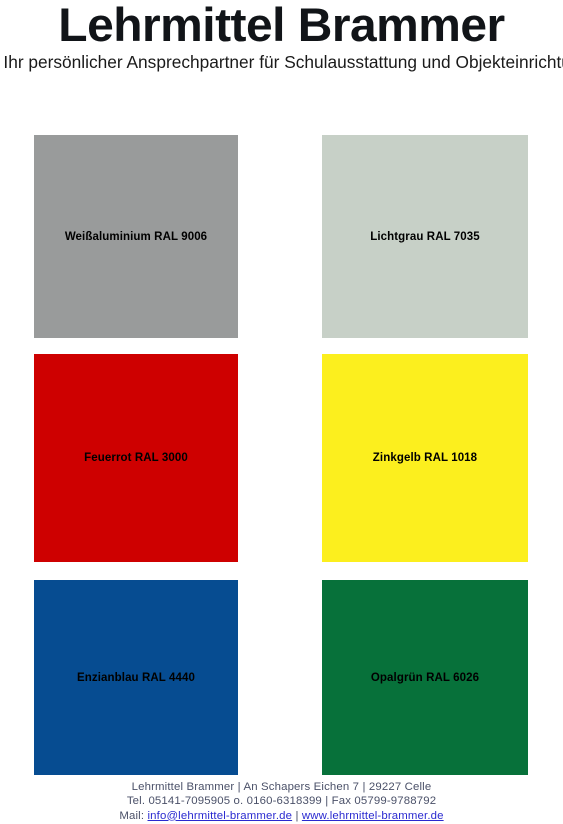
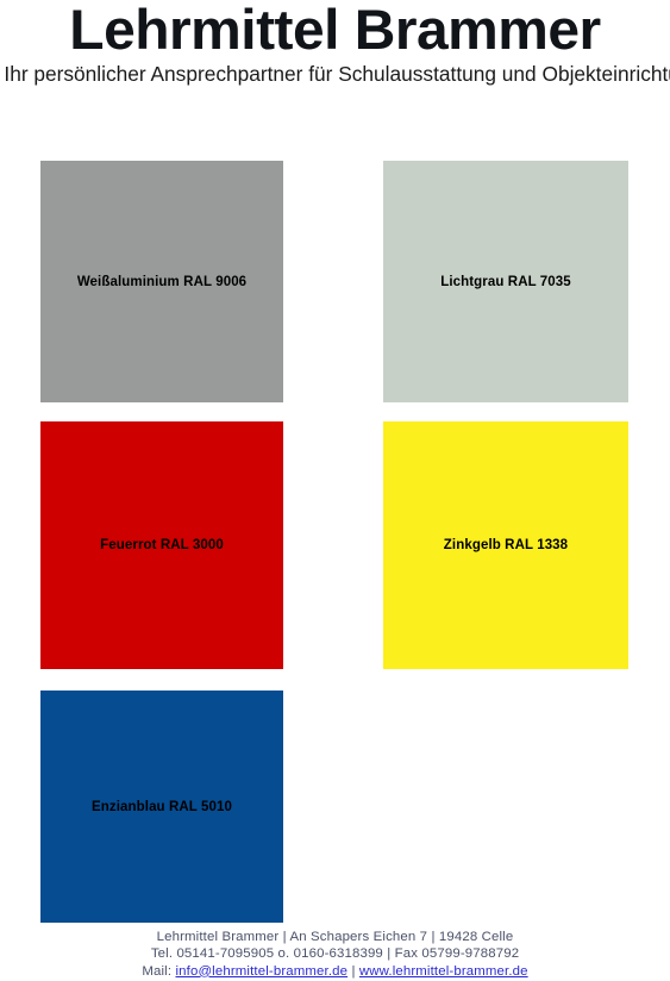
  Lehrmittel Brammer
  Ihr persönlicher Ansprechpartner für Schulausstattung und Objekteinricht
  Weißaluminium RAL 9006
  Lichtgrau RAL 7035
  Feuerrot RAL 3000
- Zinkgelb RAL 1018
+ Zinkgelb RAL 1338
- Enzianblau RAL 4440
+ Enzianblau RAL 5010
- Opalgrün RAL 6026
- Lehrmittel Brammer | An Schapers Eichen 7 | 29227 Celle
+ Lehrmittel Brammer | An Schapers Eichen 7 | 19428 Celle
  Tel. 05141-7095905 o. 0160-6318399 | Fax 05799-9788792
  Mail: info@lehrmittel-brammer.de | www.lehrmittel-brammer.de
